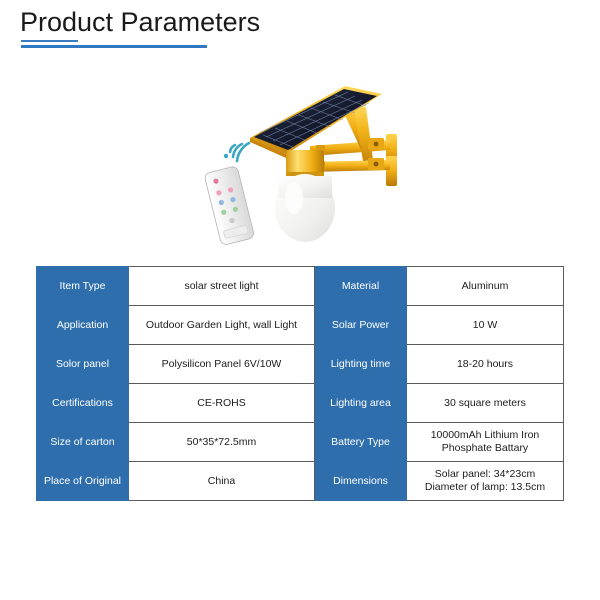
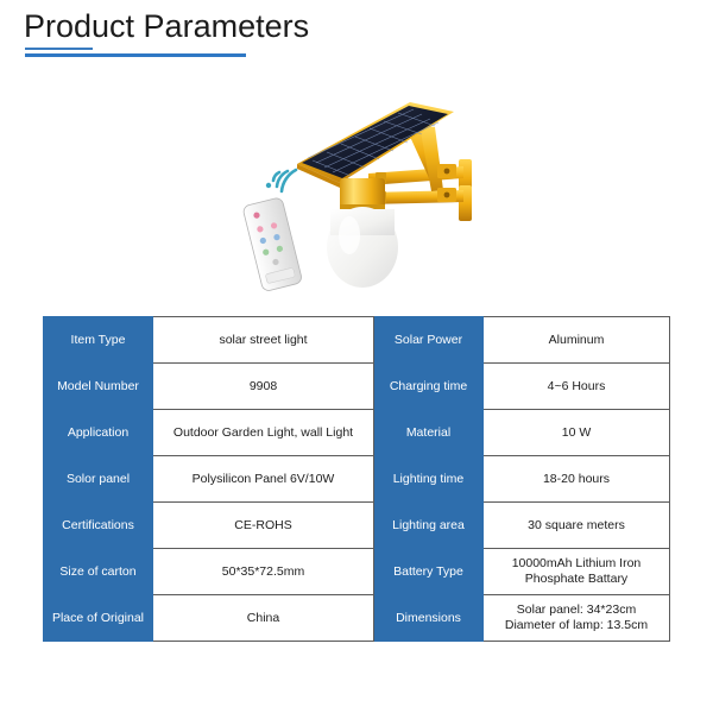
  Product Parameters
- Item Type	solar street light	Material	Aluminum
+ Item Type	solar street light	Solar Power	Aluminum
+ Model Number	9908	Charging time	4~6 Hours
- Application	Outdoor Garden Light, wall Light	Solar Power	10 W
+ Application	Outdoor Garden Light, wall Light	Material	10 W
  Solor panel	Polysilicon Panel 6V/10W	Lighting time	18-20 hours
  Certifications	CE-ROHS	Lighting area	30 square meters
  Size of carton	50*35*72.5mm	Battery Type	10000mAh Lithium Iron Phosphate Battary
  Place of Original	China	Dimensions	Solar panel: 34*23cm Diameter of lamp: 13.5cm
